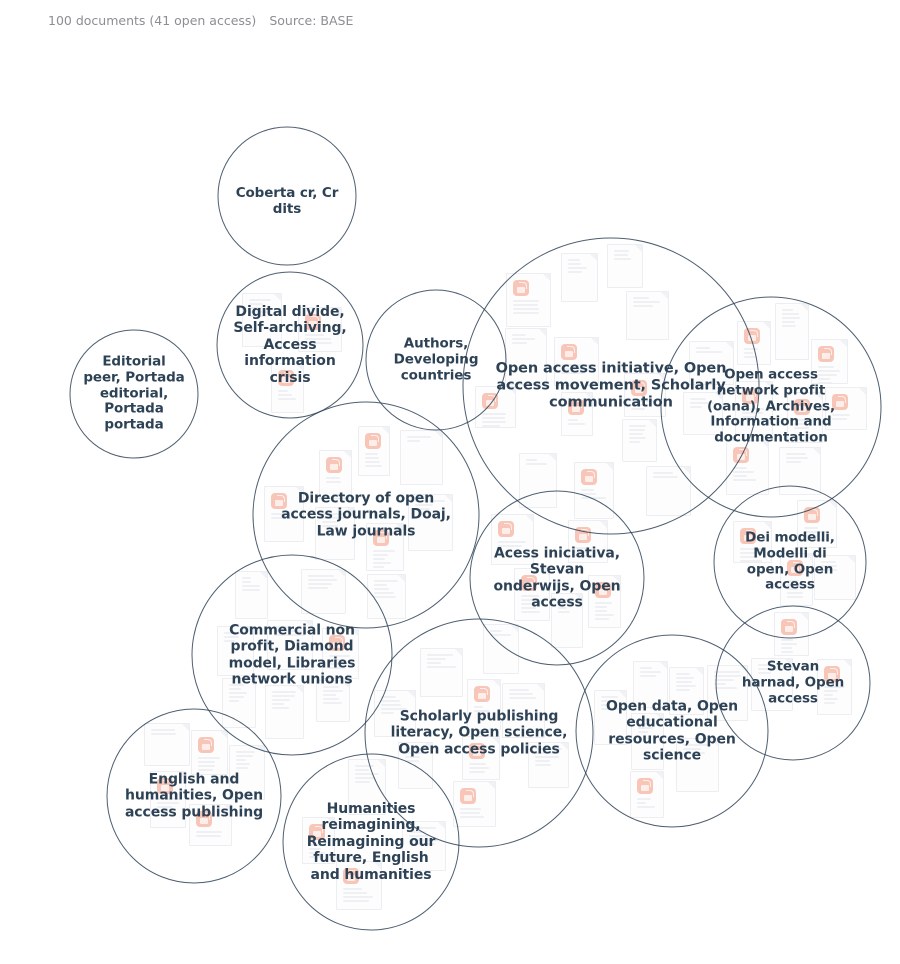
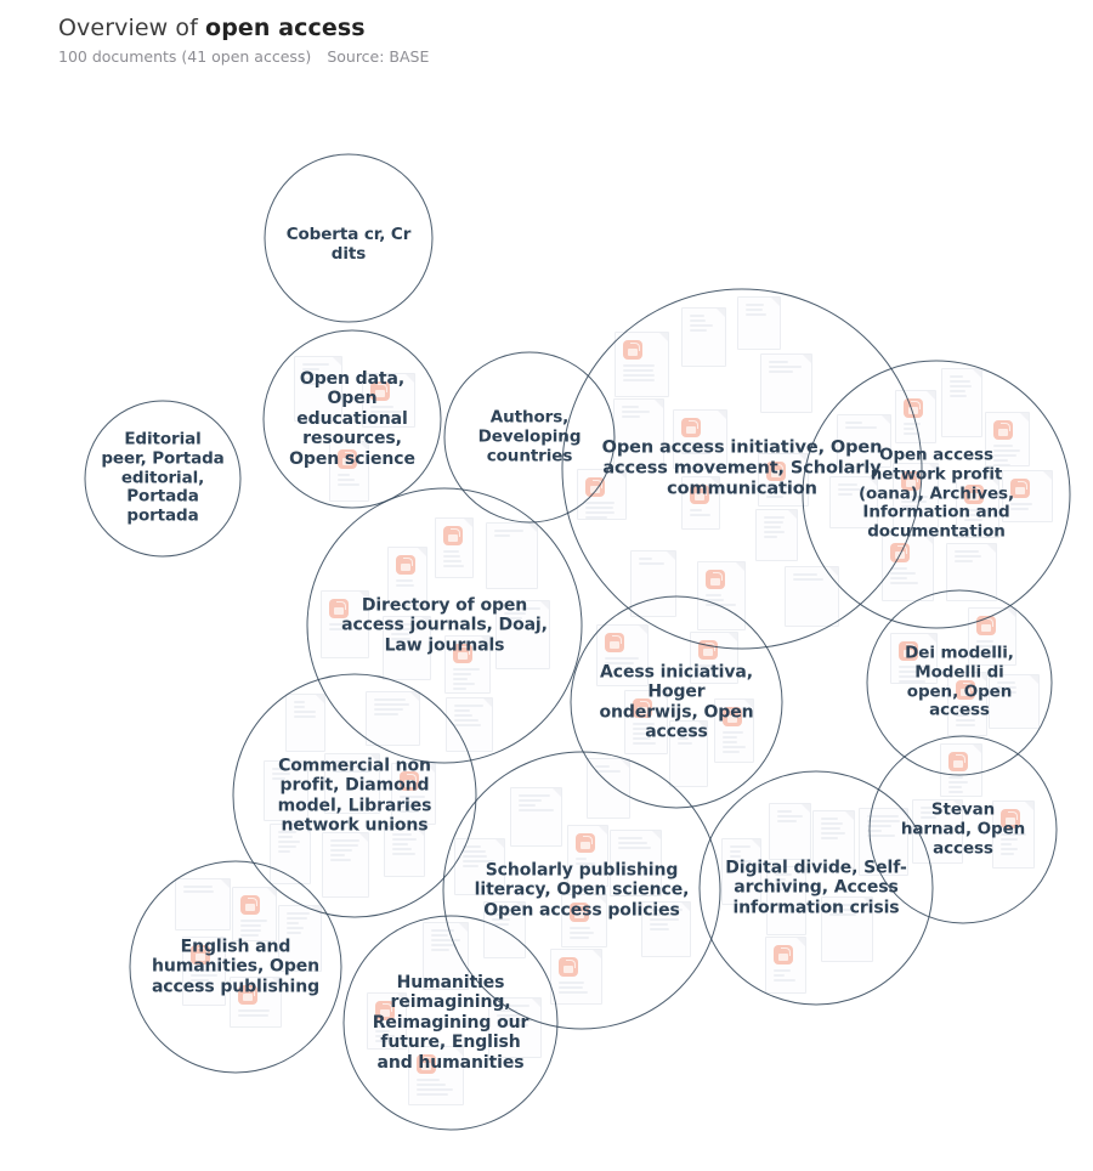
+ Overview of open access
  100 documents (41 open access) Source: BASE
  Coberta cr, Cr dits
  Editorial peer, Portada editorial, Portada portada
- Digital divide, Self-archiving, Access information crisis
+ Open data, Open educational resources, Open science
  Authors, Developing countries
  Open access initiative, Open access movement, Scholarly communication
  Open access network profit (oana), Archives, Information and documentation
  Directory of open access journals, Doaj, Law journals
- Acess iniciativa, Stevan onderwijs, Open access
+ Acess iniciativa, Hoger onderwijs, Open access
  Dei modelli, Modelli di open, Open access
  Commercial non profit, Diamond model, Libraries network unions
  Stevan harnad, Open access
  Scholarly publishing literacy, Open science, Open access policies
- Open data, Open educational resources, Open science
+ Digital divide, Self-archiving, Access information crisis
  English and humanities, Open access publishing
  Humanities reimagining, Reimagining our future, English and humanities
